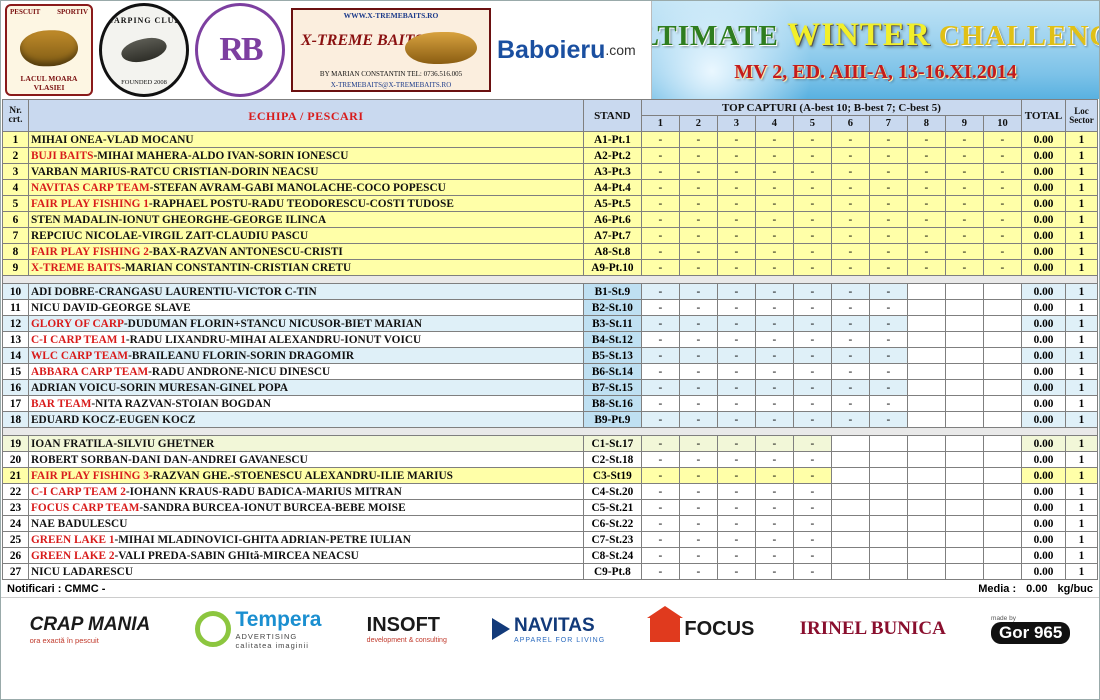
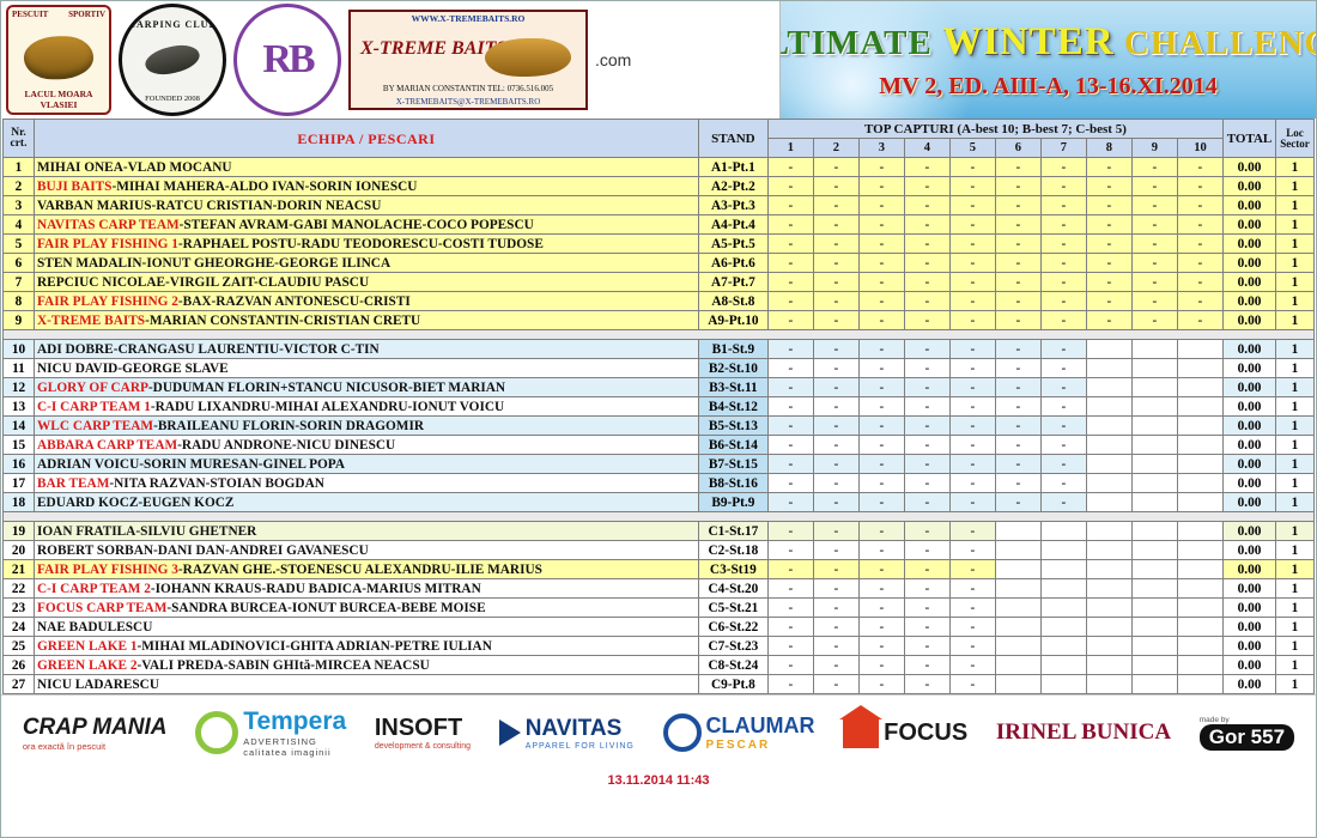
  PESCUIT
  SPORTIV
  LACUL MOARA VLASIEI
  CARPING CLUB
  RB
  WWW.X-TREMEBAITS.RO
  X-TREME BAI
  BY MARIAN CONSTANTIN TEL: 0736.516.005
  X-TREMEBAITS@X-TREMEBAITS.RO
- Baboieru
  .com
  TIMATE WINTER CHALLEN
  MV 2, ED. AIII-A, 13-16.XI.2014
  Nr.crt.	ECHIPA / PESCARI	STAND	TOP CAPTURI (A-best 10; B-best 7; C-best 5)	TOTAL	LocSector
  1	2	3	4	5	6	7	8	9	10
  1	MIHAI ONEA-VLAD MOCANU	A1-Pt.1	-	-	-	-	-	-	-	-	-	-	0.00	1
  2	BUJI BAITS-MIHAI MAHERA-ALDO IVAN-SORIN IONESCU	A2-Pt.2	-	-	-	-	-	-	-	-	-	-	0.00	1
  3	VARBAN MARIUS-RATCU CRISTIAN-DORIN NEACSU	A3-Pt.3	-	-	-	-	-	-	-	-	-	-	0.00	1
  4	NAVITAS CARP TEAM-STEFAN AVRAM-GABI MANOLACHE-COCO POPESCU	A4-Pt.4	-	-	-	-	-	-	-	-	-	-	0.00	1
  5	FAIR PLAY FISHING 1-RAPHAEL POSTU-RADU TEODORESCU-COSTI TUDOSE	A5-Pt.5	-	-	-	-	-	-	-	-	-	-	0.00	1
  6	STEN MADALIN-IONUT GHEORGHE-GEORGE ILINCA	A6-Pt.6	-	-	-	-	-	-	-	-	-	-	0.00	1
  7	REPCIUC NICOLAE-VIRGIL ZAIT-CLAUDIU PASCU	A7-Pt.7	-	-	-	-	-	-	-	-	-	-	0.00	1
  8	FAIR PLAY FISHING 2-BAX-RAZVAN ANTONESCU-CRISTI	A8-St.8	-	-	-	-	-	-	-	-	-	-	0.00	1
  9	X-TREME BAITS-MARIAN CONSTANTIN-CRISTIAN CRETU	A9-Pt.10	-	-	-	-	-	-	-	-	-	-	0.00	1
  10	ADI DOBRE-CRANGASU LAURENTIU-VICTOR C-TIN	B1-St.9	-	-	-	-	-	-	-				0.00	1
  11	NICU DAVID-GEORGE SLAVE	B2-St.10	-	-	-	-	-	-	-				0.00	1
  12	GLORY OF CARP-DUDUMAN FLORIN+STANCU NICUSOR-BIET MARIAN	B3-St.11	-	-	-	-	-	-	-				0.00	1
  13	C-I CARP TEAM 1-RADU LIXANDRU-MIHAI ALEXANDRU-IONUT VOICU	B4-St.12	-	-	-	-	-	-	-				0.00	1
  14	WLC CARP TEAM-BRAILEANU FLORIN-SORIN DRAGOMIR	B5-St.13	-	-	-	-	-	-	-				0.00	1
  15	ABBARA CARP TEAM-RADU ANDRONE-NICU DINESCU	B6-St.14	-	-	-	-	-	-	-				0.00	1
  16	ADRIAN VOICU-SORIN MURESAN-GINEL POPA	B7-St.15	-	-	-	-	-	-	-				0.00	1
  17	BAR TEAM-NITA RAZVAN-STOIAN BOGDAN	B8-St.16	-	-	-	-	-	-	-				0.00	1
  18	EDUARD KOCZ-EUGEN KOCZ	B9-Pt.9	-	-	-	-	-	-	-				0.00	1
  19	IOAN FRATILA-SILVIU GHETNER	C1-St.17	-	-	-	-	-						0.00	1
  20	ROBERT SORBAN-DANI DAN-ANDREI GAVANESCU	C2-St.18	-	-	-	-	-						0.00	1
  21	FAIR PLAY FISHING 3-RAZVAN GHE.-STOENESCU ALEXANDRU-ILIE MARIUS	C3-St19	-	-	-	-	-						0.00	1
  22	C-I CARP TEAM 2-IOHANN KRAUS-RADU BADICA-MARIUS MITRAN	C4-St.20	-	-	-	-	-						0.00	1
  23	FOCUS CARP TEAM-SANDRA BURCEA-IONUT BURCEA-BEBE MOISE	C5-St.21	-	-	-	-	-						0.00	1
  24	NAE BADULESCU	C6-St.22	-	-	-	-	-						0.00	1
  25	GREEN LAKE 1-MIHAI MLADINOVICI-GHITA ADRIAN-PETRE IULIAN	C7-St.23	-	-	-	-	-						0.00	1
  26	GREEN LAKE 2-VALI PREDA-SABIN GHItă-MIRCEA NEACSU	C8-St.24	-	-	-	-	-						0.00	1
  27	NICU LADARESCU	C9-Pt.8	-	-	-	-	-						0.00	1
- Notificari : CMMC -
- Media :
- 0.00
- kg/buc
  CRAP MANIA
  ora exactă în pescuit
  Tempera
  ADVERTISING
  calitatea imaginii
  INSOFT
  NAVITAS
+ CLAUMAR
+ PESCAR
  FOCUS
  IRINEL BUNICA
- Gor 965
+ Gor 557
+ 13.11.2014 11:43
